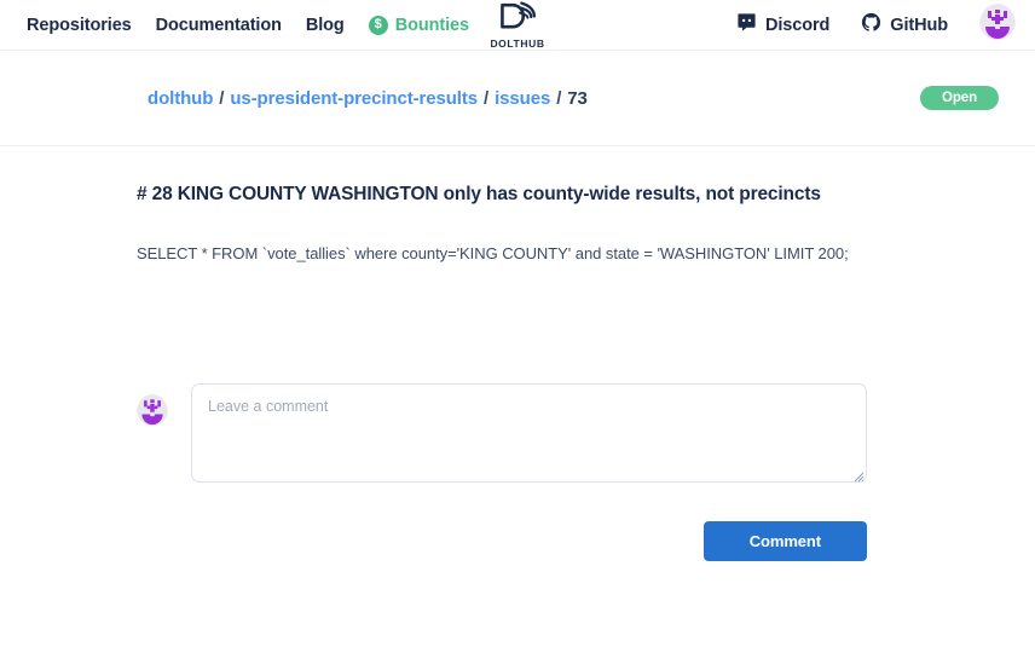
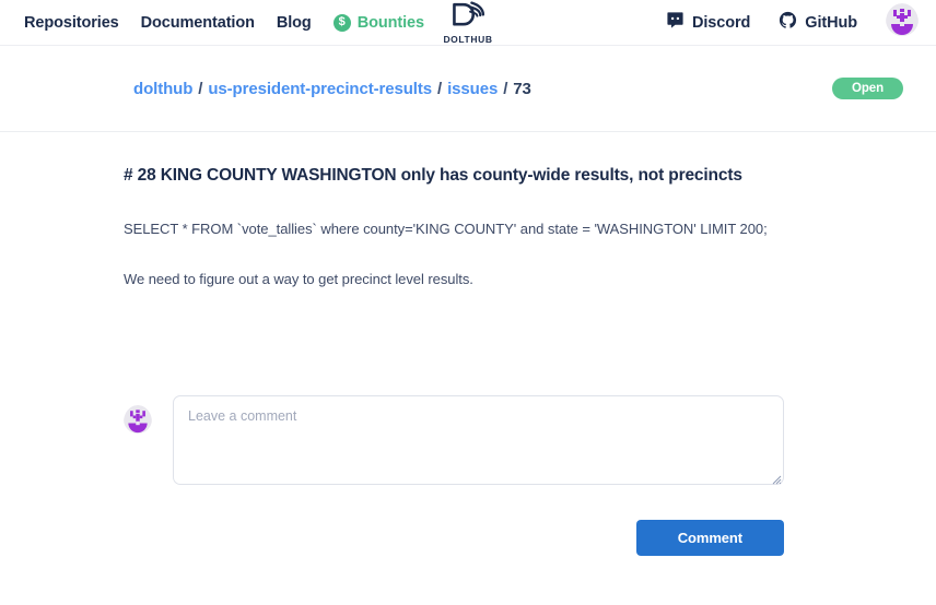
  Repositories
  Documentation
  Blog
  $
  Bounties
  DOLTHUB
  Discord
  GitHub
  dolthub
  /
  us-president-precinct-results
  /
  issues
  /
  73
  Open
  # 28 KING COUNTY WASHINGTON only has county-wide results, not precincts
  SELECT * FROM `vote_tallies` where county='KING COUNTY' and state = 'WASHINGTON' LIMIT 200;
+ We need to figure out a way to get precinct level results.
  Leave a comment
  Comment
